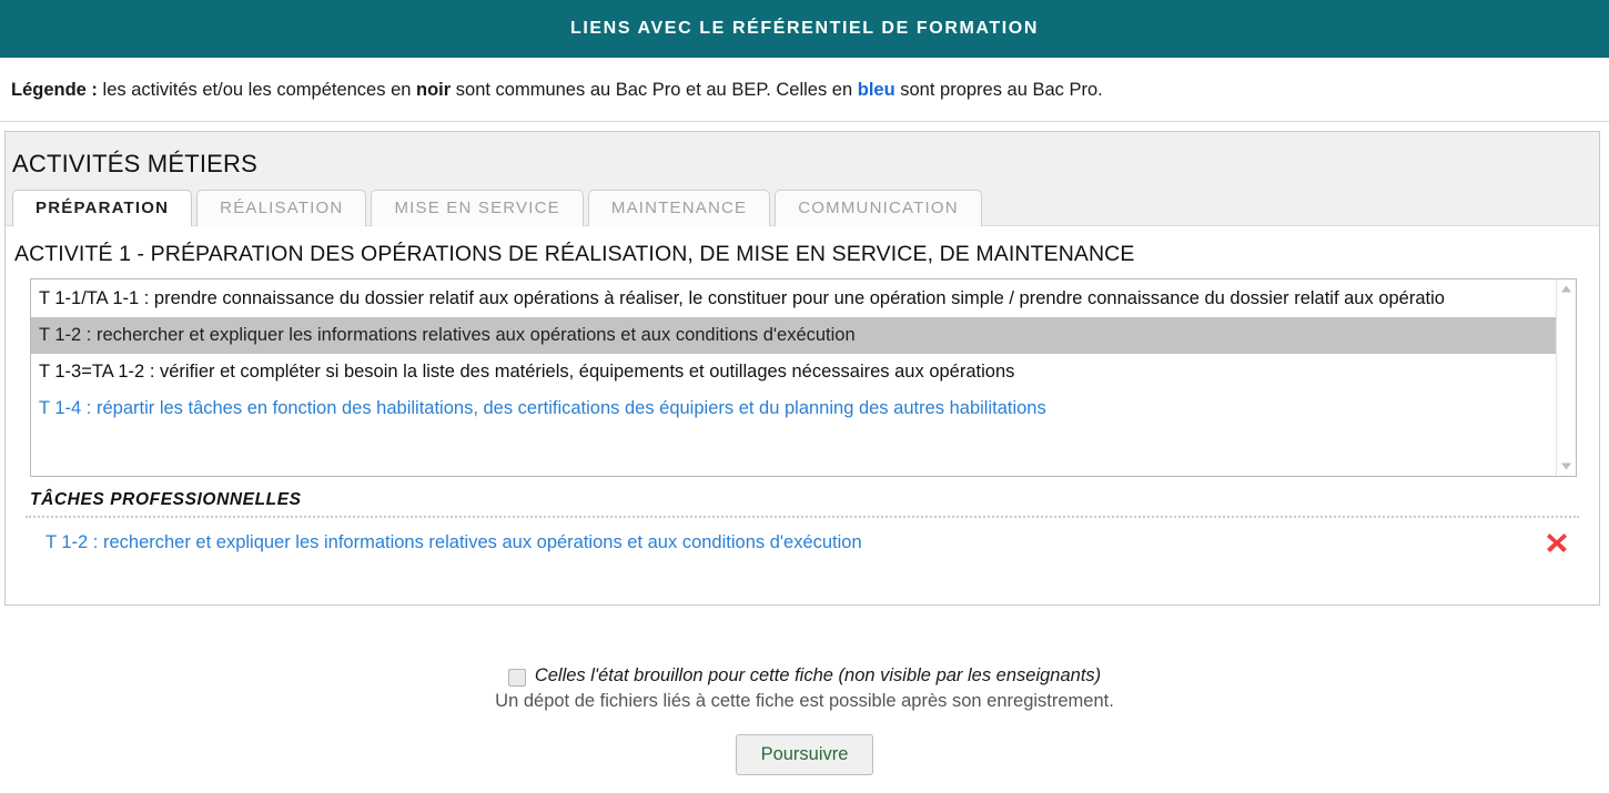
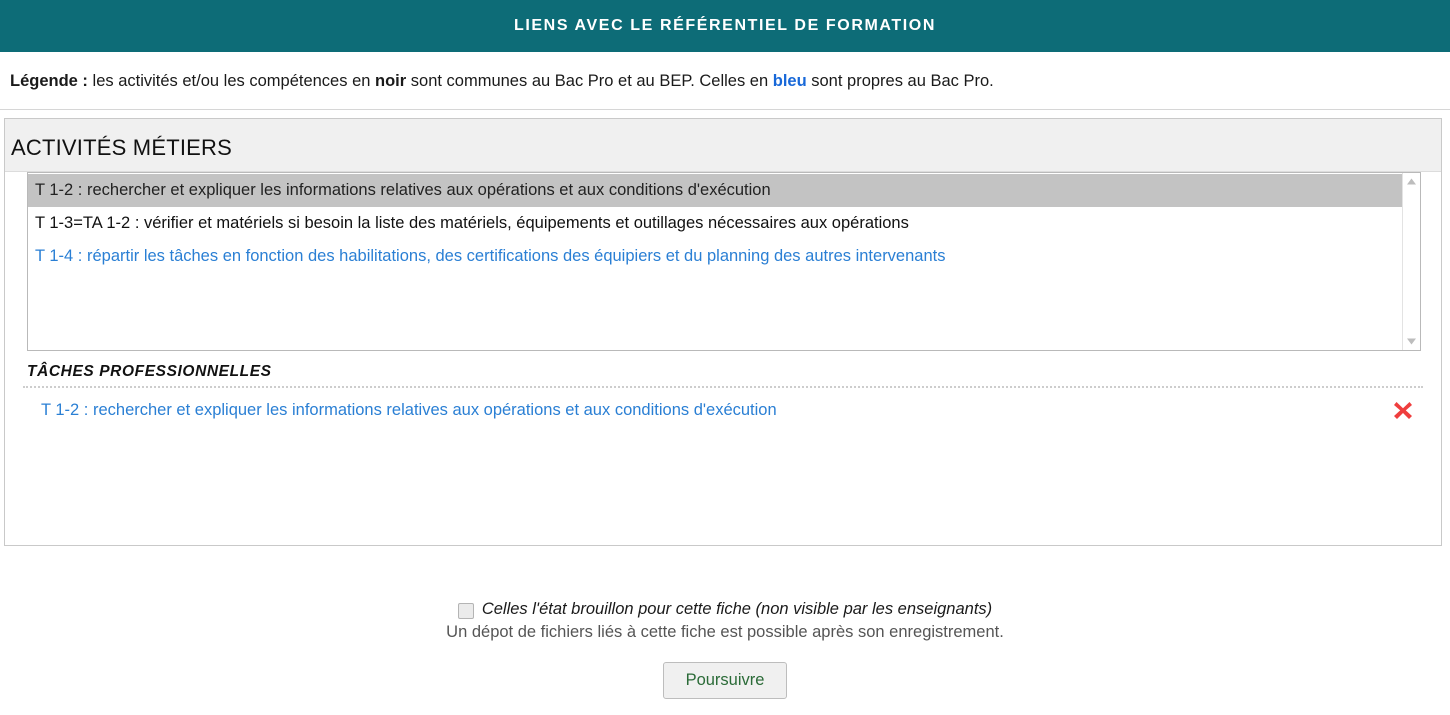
  LIENS AVEC LE RÉFÉRENTIEL DE FORMATION
  Légende : les activités et/ou les compétences en noir sont communes au Bac Pro et au BEP. Celles en bleu sont propres au Bac Pro.
  ACTIVITÉS MÉTIERS
- PRÉPARATION
- RÉALISATION
- MISE EN SERVICE
- MAINTENANCE
- COMMUNICATION
- ACTIVITÉ 1 - PRÉPARATION DES OPÉRATIONS DE RÉALISATION, DE MISE EN SERVICE, DE MAINTENANCE
- T 1-1/TA 1-1 : prendre connaissance du dossier relatif aux opérations à réaliser, le constituer pour une opération simple / prendre connaissance du dossier relatif aux opératio
  T 1-2 : rechercher et expliquer les informations relatives aux opérations et aux conditions d'exécution
- T 1-3=TA 1-2 : vérifier et compléter si besoin la liste des matériels, équipements et outillages nécessaires aux opérations
+ T 1-3=TA 1-2 : vérifier et matériels si besoin la liste des matériels, équipements et outillages nécessaires aux opérations
- T 1-4 : répartir les tâches en fonction des habilitations, des certifications des équipiers et du planning des autres habilitations
+ T 1-4 : répartir les tâches en fonction des habilitations, des certifications des équipiers et du planning des autres intervenants
  TÂCHES PROFESSIONNELLES
  T 1-2 : rechercher et expliquer les informations relatives aux opérations et aux conditions d'exécution
  Celles l'état brouillon pour cette fiche (non visible par les enseignants)
  Un dépot de fichiers liés à cette fiche est possible après son enregistrement.
  Poursuivre
